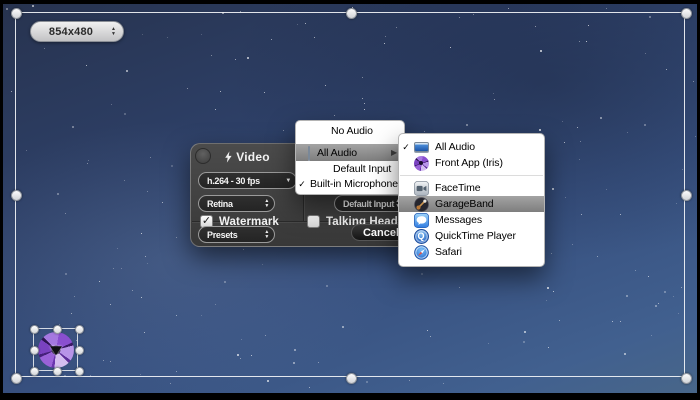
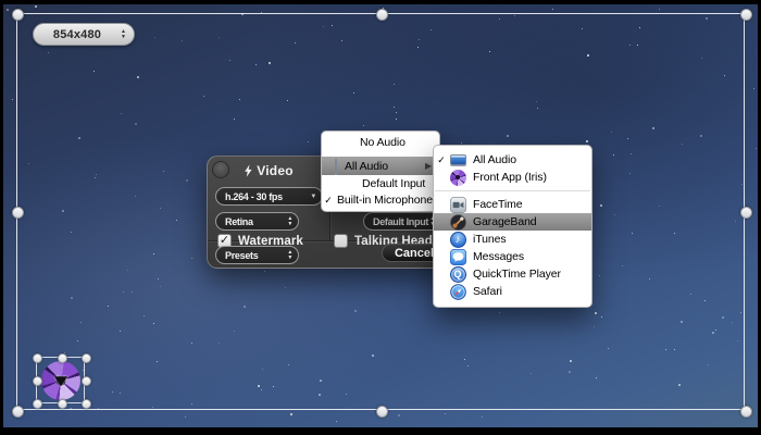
  854x480
  Video
  h.264 - 30 fps
  Retina
  Default Input
  ✓
  Watermark
  Talking Head
  Presets
  Cance
  No Audio
  All Audio
  ▶
  Default Input
  ✓
  Built-in Microphone
  ✓
  All Audio
  Front App (Iris)
  FaceTime
  GarageBand
+ ♪
+ iTunes
  Messages
  Q
  QuickTime Player
  Safari
